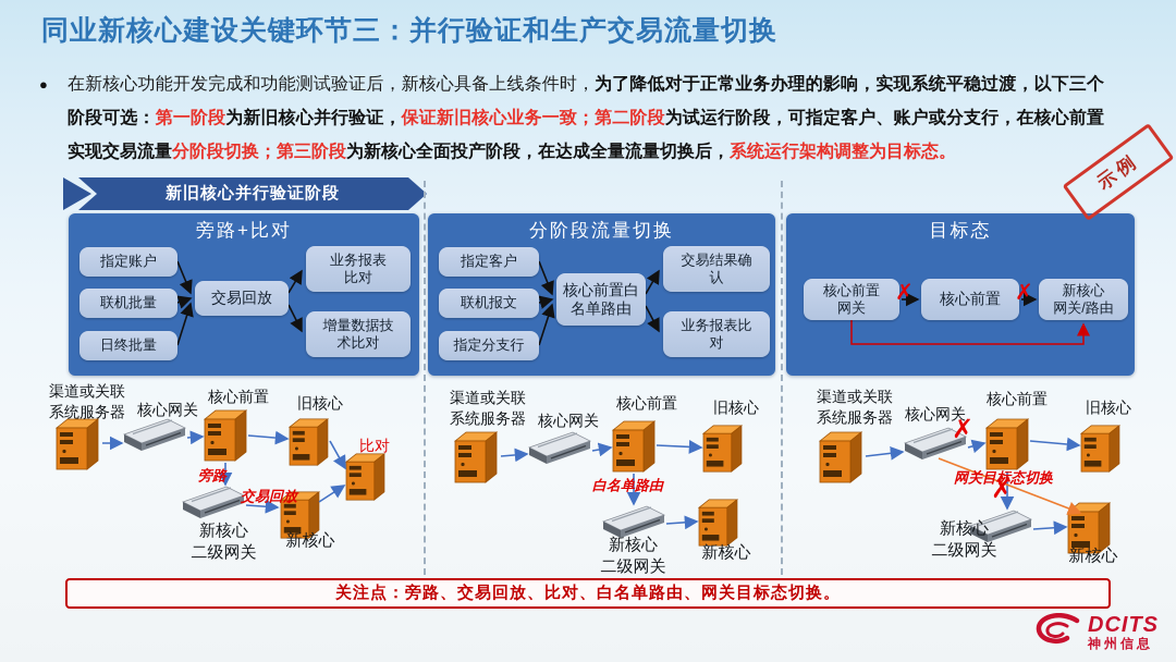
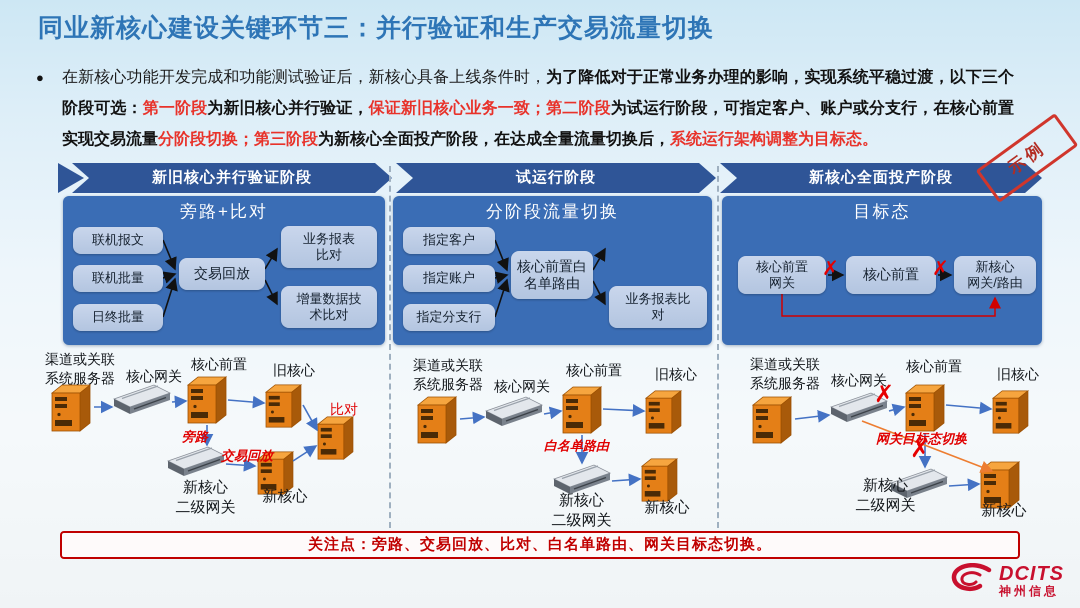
  同业新核心建设关键环节三：并行验证和生产交易流量切换
  ●
  在新核心功能开发完成和功能测试验证后，新核心具备上线条件时，为了降低对于正常业务办理的影响，实现系统平稳过渡，以下三个阶段可选：第一阶段为新旧核心并行验证，保证新旧核心业务一致；第二阶段为试运行阶段，可指定客户、账户或分支行，在核心前置实现交易流量分阶段切换；第三阶段为新核心全面投产阶段，在达成全量流量切换后，系统运行架构调整为目标态。
  新旧核心并行验证阶段
+ 试运行阶段
+ 新核心全面投产阶段
  旁路+比对
- 指定账户
+ 联机报文
  联机批量
  日终批量
  交易回放
  业务报表
  比对
  增量数据技
  术比对
  分阶段流量切换
  指定客户
- 联机报文
+ 指定账户
  指定分支行
  核心前置白
  名单路由
- 交易结果确
- 认
  业务报表比
  对
  目标态
  核心前置
  网关
  核心前置
  新核心
  网关/路由
  ✗
  ✗
  渠道或关联
  系统服务器
  核心网关
  核心前置
  旧核心
  比对
  旁路
  交易回放
  新核心
  二级网关
  新核心
  渠道或关联
  系统服务器
  核心网关
  核心前置
  旧核心
  白名单路由
  新核心
  二级网关
  新核心
  渠道或关联
  系统服务器
  核心网关
  核心前置
  旧核心
  网关目标态切换
  新核心
  二级网关
  新核心
  ✗
  ✗
  关注点：旁路、交易回放、比对、白名单路由、网关目标态切换。
  DCITS
  神州信息
